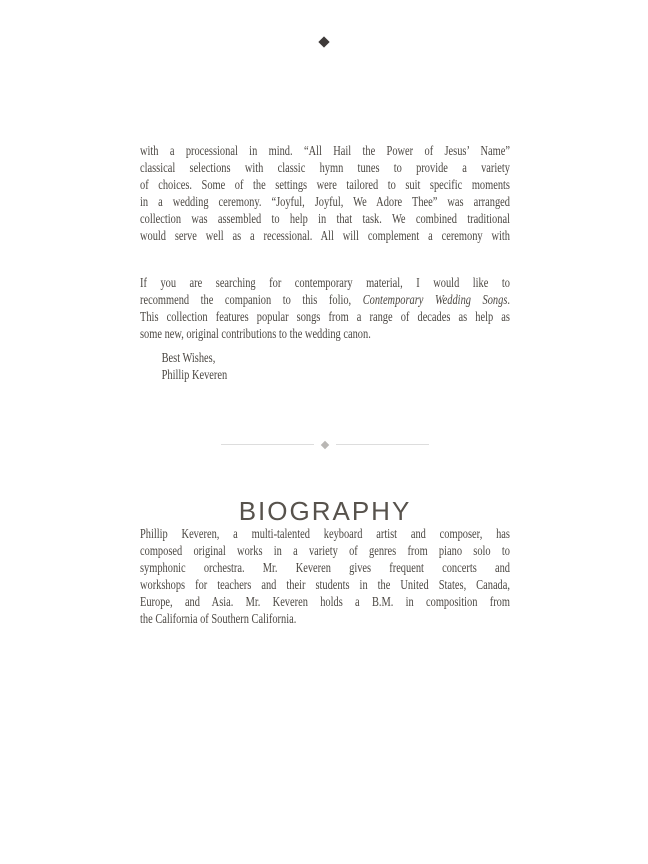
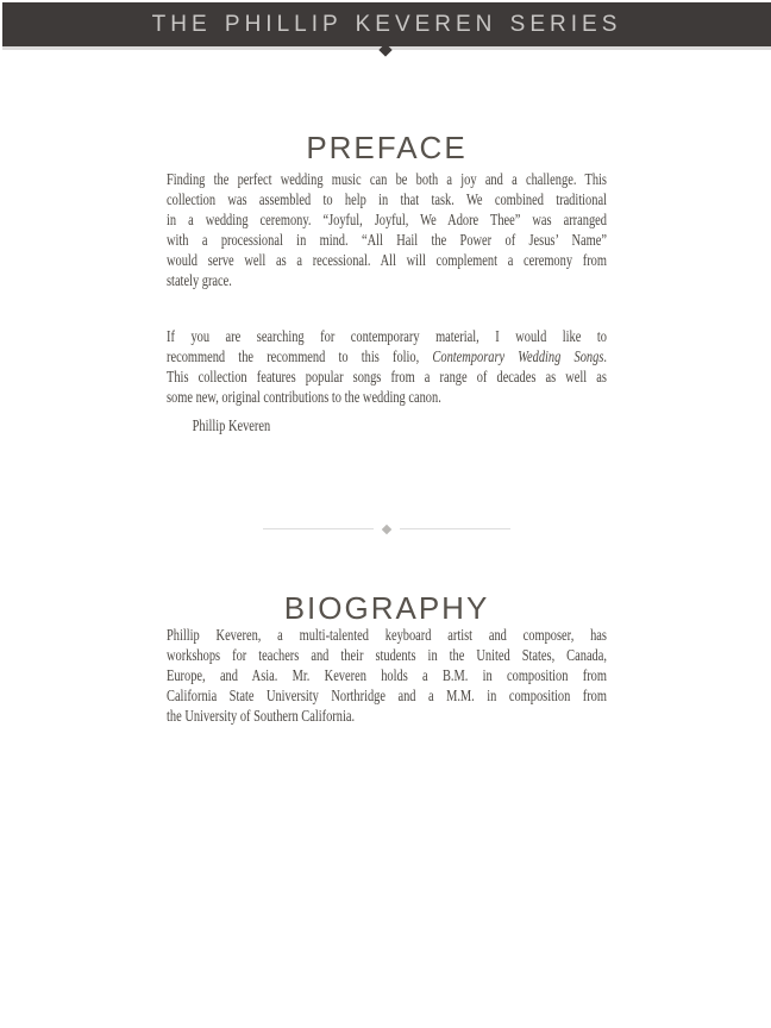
+ THE PHILLIP KEVEREN SERIES
+ PREFACE
+ Finding the perfect wedding music can be both a joy and a challenge. This
- with a processional in mind. “All Hail the Power of Jesus’ Name”
+ collection was assembled to help in that task. We combined traditional
- classical selections with classic hymn tunes to provide a variety
- of choices. Some of the settings were tailored to suit specific moments
  in a wedding ceremony. “Joyful, Joyful, We Adore Thee” was arranged
- collection was assembled to help in that task. We combined traditional
+ with a processional in mind. “All Hail the Power of Jesus’ Name”
- would serve well as a recessional. All will complement a ceremony with
+ would serve well as a recessional. All will complement a ceremony from
+ stately grace.
  If you are searching for contemporary material, I would like to
- recommend the companion to this folio, Contemporary Wedding Songs.
+ recommend the recommend to this folio, Contemporary Wedding Songs.
- This collection features popular songs from a range of decades as help as
+ This collection features popular songs from a range of decades as well as
  some new, original contributions to the wedding canon.
- Best Wishes,
  Phillip Keveren
  BIOGRAPHY
  Phillip Keveren, a multi-talented keyboard artist and composer, has
- composed original works in a variety of genres from piano solo to
- symphonic orchestra. Mr. Keveren gives frequent concerts and
  workshops for teachers and their students in the United States, Canada,
  Europe, and Asia. Mr. Keveren holds a B.M. in composition from
+ California State University Northridge and a M.M. in composition from
- the California of Southern California.
+ the University of Southern California.
